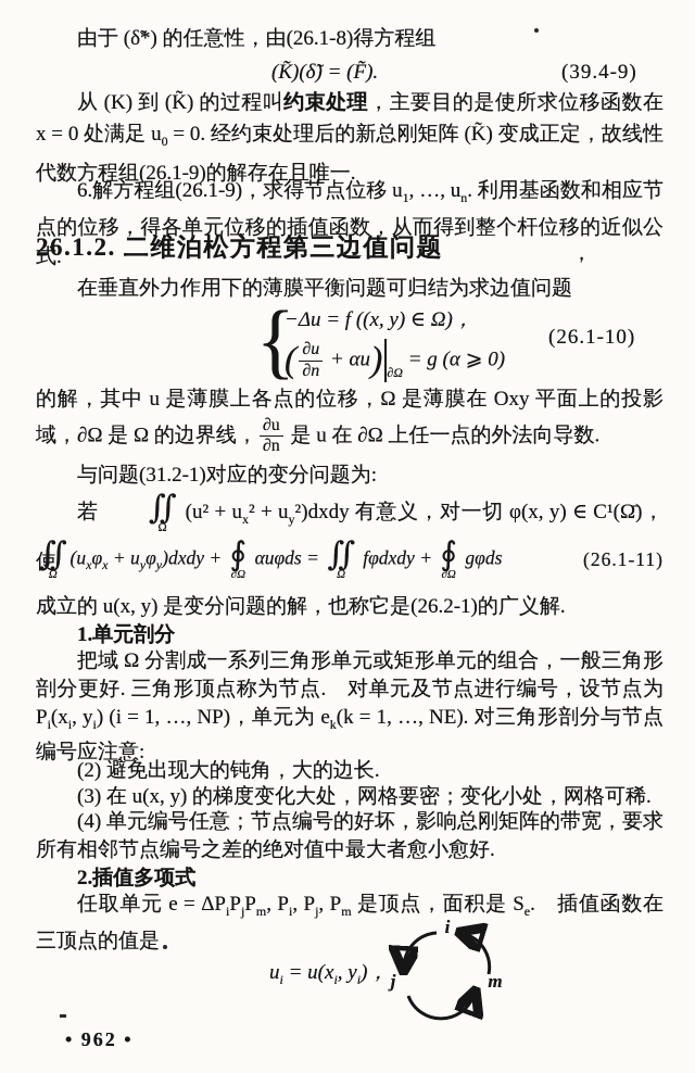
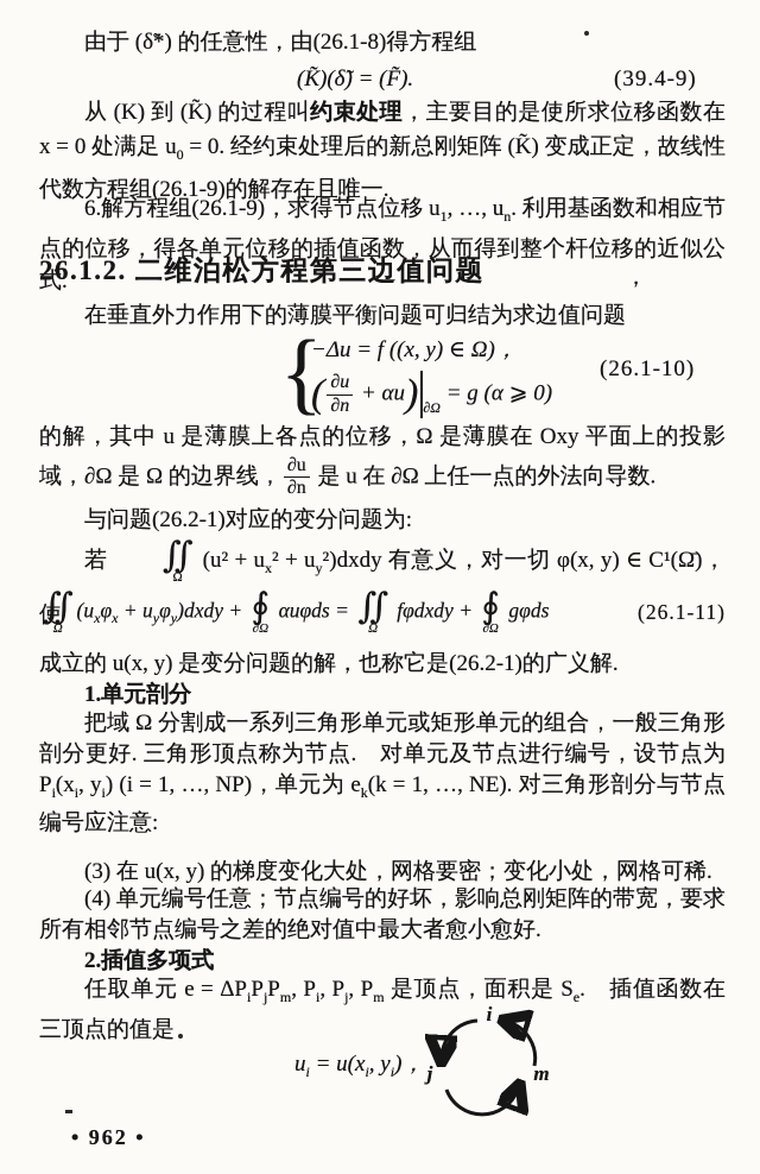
  由于 (δ̃*) 的任意性，由(26.1-8)得方程组
  (K̃)(δ̃) = (F̃).
  (39.4-9)
  从 (K) 到 (K̃) 的过程叫约束处理，主要目的是使所求位移函数在 x = 0 处满足 u0 = 0. 经约束处理后的新总刚矩阵 (K̃) 变成正定，故线性代数方程组(26.1-9)的解存在且唯一.
  6.解方程组(26.1-9)，求得节点位移 u1, …, un. 利用基函数和相应节点的位移，得各单元位移的插值函数，从而得到整个杆位移的近似公式.
  26.1.2. 二维泊松方程第三边值问题
  ，
  在垂直外力作用下的薄膜平衡问题可归结为求边值问题
  {
  −Δu = f ((x, y) ∈ Ω)，
  (
  ∂u
  ∂n
  + αu)
  ∂Ω
  = g (α ⩾ 0)
  (26.1-10)
  的解，其中 u 是薄膜上各点的位移，Ω 是薄膜在 Oxy 平面上的投影域，∂Ω 是 Ω 的边界线，
  ∂u
  ∂n
  是 u 在 ∂Ω 上任一点的外法向导数.
- 与问题(31.2-1)对应的变分问题为:
+ 与问题(26.2-1)对应的变分问题为:
  若
  ∬
  Ω
  (u² + ux² + uy²)dxdy 有意义，对一切 φ(x, y) ∈ C¹(Ω̄)， 使
  ∬
  Ω
  (uxφx + uyφy)dxdy +
  ∮
  ∂Ω
  αuφds =
  ∬
  Ω
  fφdxdy +
  ∮
  ∂Ω
  gφds
  (26.1-11)
  成立的 u(x, y) 是变分问题的解，也称它是(26.2-1)的广义解.
  1.单元剖分
  把域 Ω 分割成一系列三角形单元或矩形单元的组合，一般三角形剖分更好. 三角形顶点称为节点. 对单元及节点进行编号，设节点为 Pi(xi, yi) (i = 1, …, NP)，单元为 ek(k = 1, …, NE). 对三角形剖分与节点编号应注意:
- (2) 避免出现大的钝角，大的边长.
  (3) 在 u(x, y) 的梯度变化大处，网格要密；变化小处，网格可稀.
  (4) 单元编号任意；节点编号的好坏，影响总刚矩阵的带宽，要求所有相邻节点编号之差的绝对值中最大者愈小愈好.
  2.插值多项式
  任取单元 e = ΔPiPjPm, Pi, Pj, Pm 是顶点，面积是 Se. 插值函数在三顶点的值是
  ui = u(xi, yi)，
  i
  j
  m
  • 962 •
